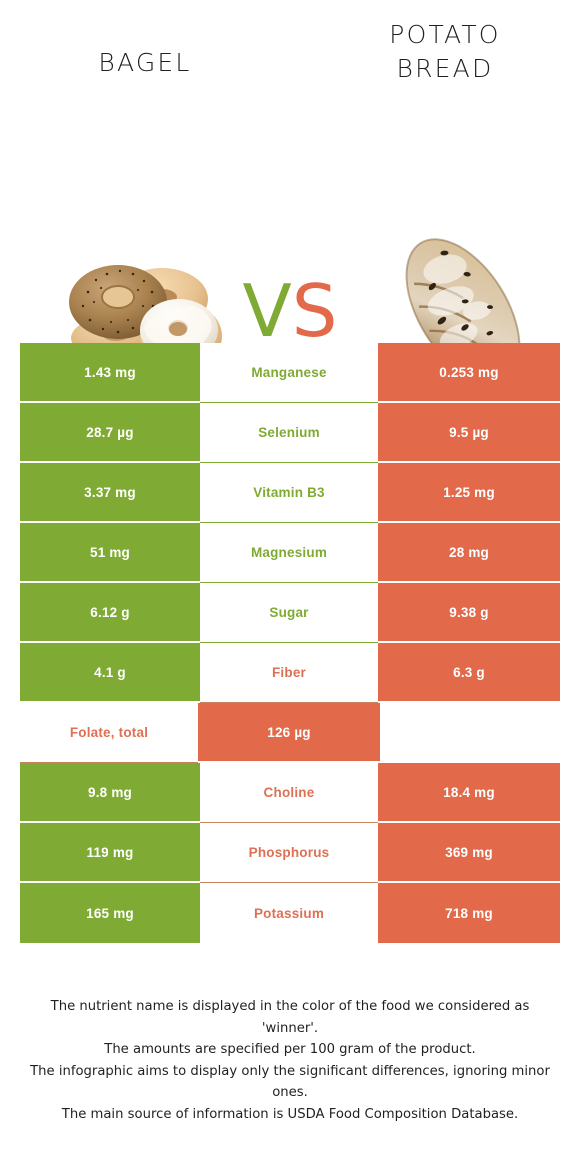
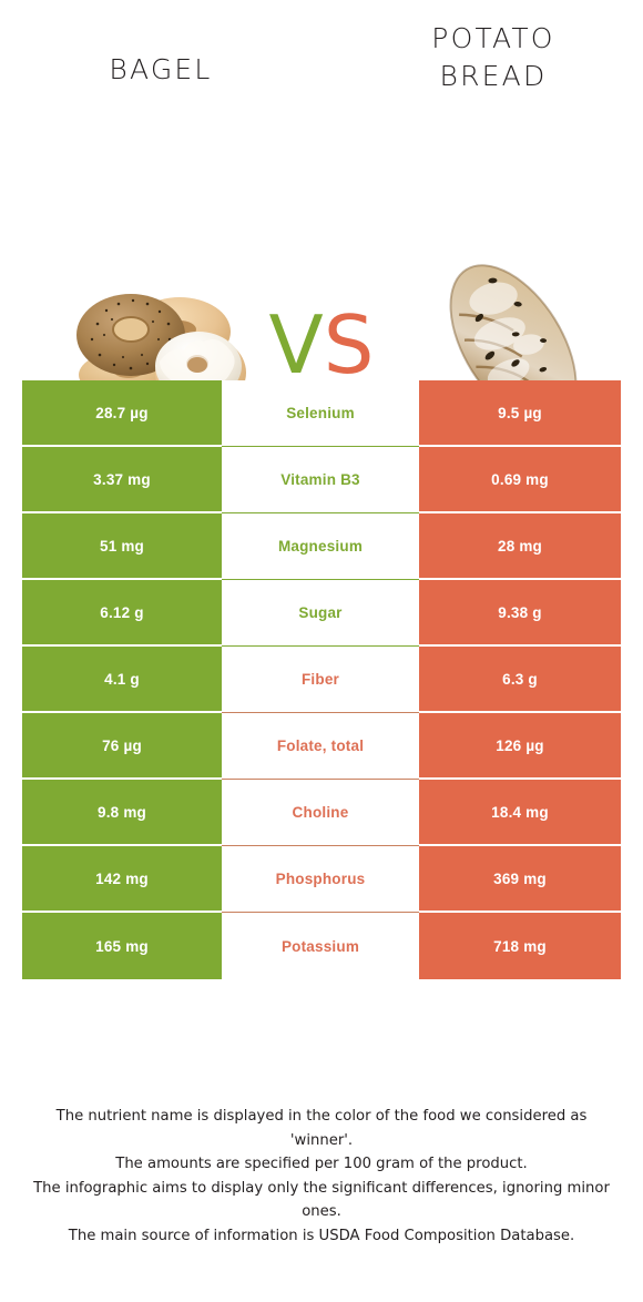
  BAGEL
  POTATO
  BREAD
  VS
- 1.43 mg
- Manganese
- 0.253 mg
  28.7 µg
  Selenium
  9.5 µg
  3.37 mg
  Vitamin B3
- 1.25 mg
+ 0.69 mg
  51 mg
  Magnesium
  28 mg
  6.12 g
  Sugar
  9.38 g
  4.1 g
  Fiber
  6.3 g
+ 76 µg
  Folate, total
  126 µg
  9.8 mg
  Choline
  18.4 mg
- 119 mg
+ 142 mg
  Phosphorus
  369 mg
  165 mg
  Potassium
  718 mg
  The nutrient name is displayed in the color of the food we considered as 'winner'.
  The amounts are specified per 100 gram of the product.
  The infographic aims to display only the significant differences, ignoring minor ones.
  The main source of information is USDA Food Composition Database.
